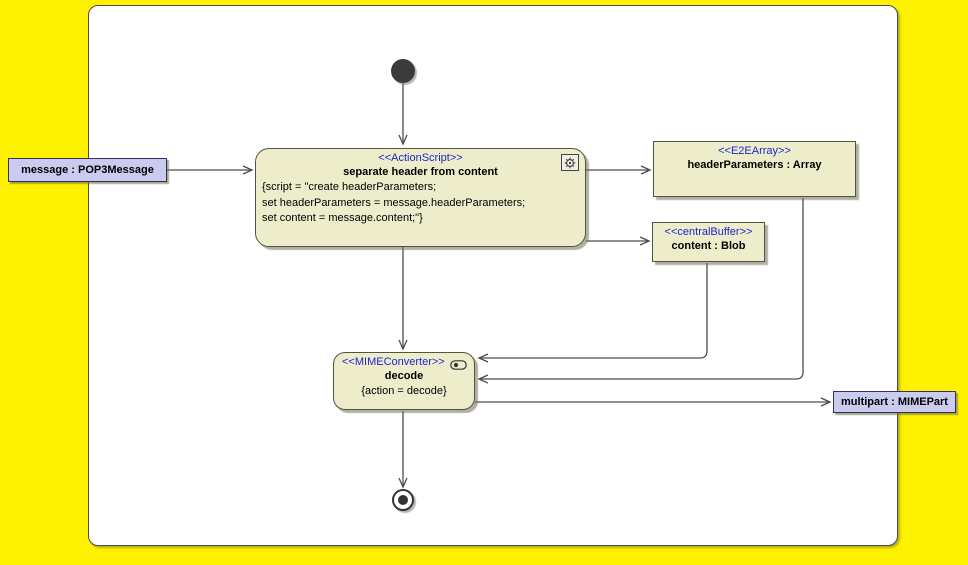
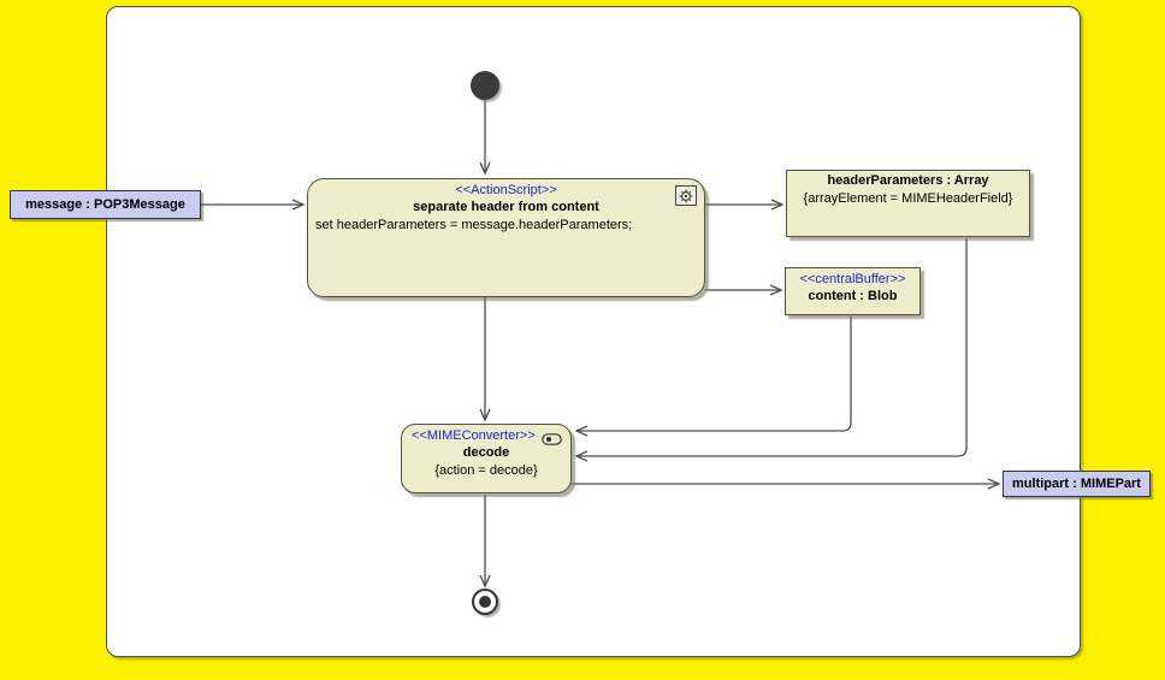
  <<ActionScript>>
  separate header from content
- {script = "create headerParameters;
  set headerParameters = message.headerParameters;
- set content = message.content;"}
- <<E2EArray>>
  headerParameters : Array
+ {arrayElement = MIMEHeaderField}
  <<centralBuffer>>
  content : Blob
  <<MIMEConverter>>
  decode
  {action = decode}
  message : POP3Message
  multipart : MIMEPart
